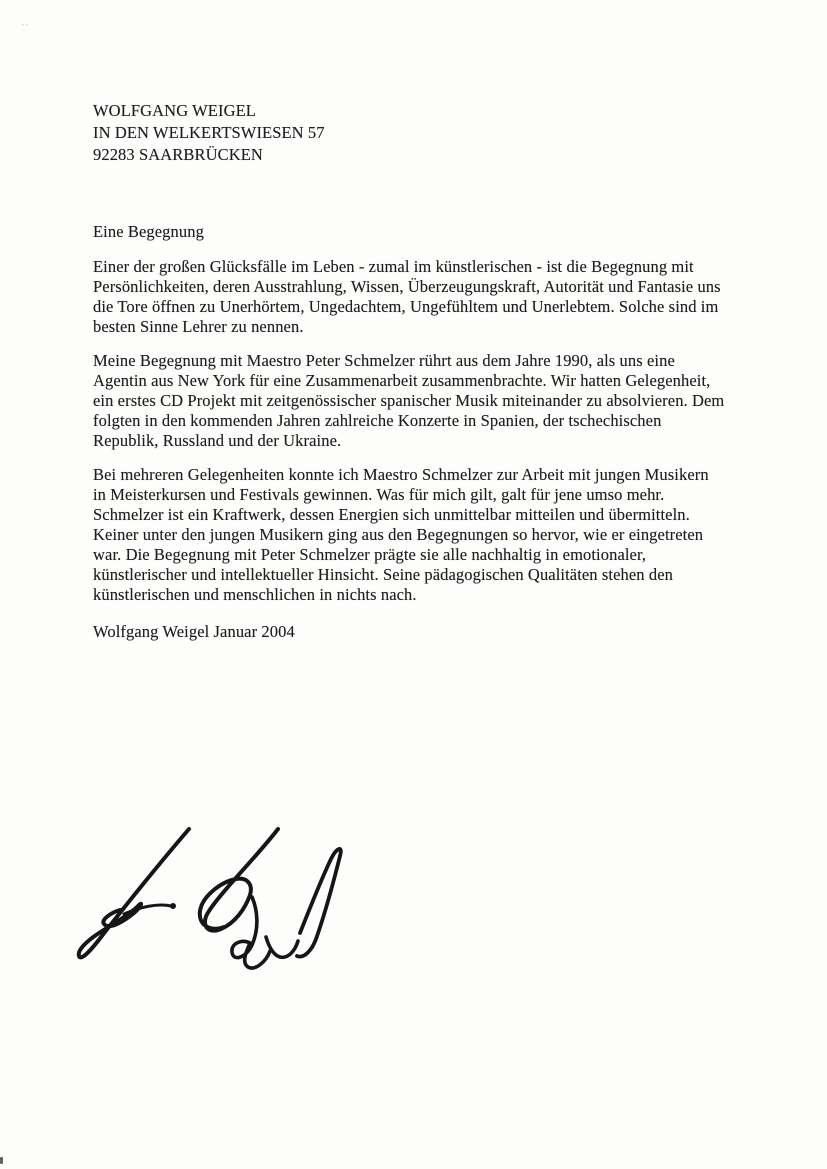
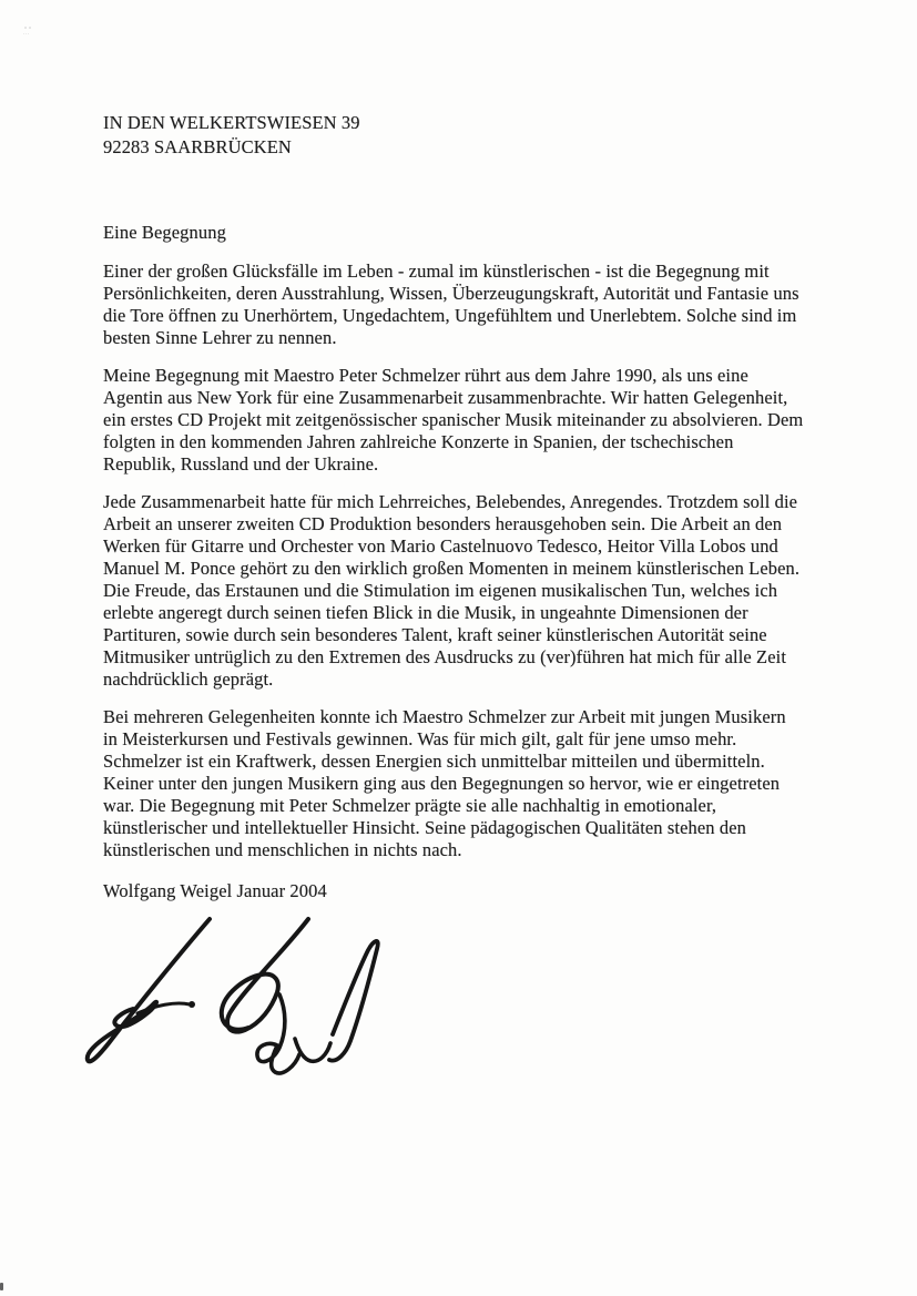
- WOLFGANG WEIGEL
- IN DEN WELKERTSWIESEN 57
+ IN DEN WELKERTSWIESEN 39
  92283 SAARBRÜCKEN
  Eine Begegnung
  Einer der großen Glücksfälle im Leben - zumal im künstlerischen - ist die Begegnung mit
  Persönlichkeiten, deren Ausstrahlung, Wissen, Überzeugungskraft, Autorität und Fantasie uns
  die Tore öffnen zu Unerhörtem, Ungedachtem, Ungefühltem und Unerlebtem. Solche sind im
  besten Sinne Lehrer zu nennen.
  Meine Begegnung mit Maestro Peter Schmelzer rührt aus dem Jahre 1990, als uns eine
  Agentin aus New York für eine Zusammenarbeit zusammenbrachte. Wir hatten Gelegenheit,
  ein erstes CD Projekt mit zeitgenössischer spanischer Musik miteinander zu absolvieren. Dem
  folgten in den kommenden Jahren zahlreiche Konzerte in Spanien, der tschechischen
  Republik, Russland und der Ukraine.
+ Jede Zusammenarbeit hatte für mich Lehrreiches, Belebendes, Anregendes. Trotzdem soll die
+ Arbeit an unserer zweiten CD Produktion besonders herausgehoben sein. Die Arbeit an den
+ Werken für Gitarre und Orchester von Mario Castelnuovo Tedesco, Heitor Villa Lobos und
+ Manuel M. Ponce gehört zu den wirklich großen Momenten in meinem künstlerischen Leben.
+ Die Freude, das Erstaunen und die Stimulation im eigenen musikalischen Tun, welches ich
+ erlebte angeregt durch seinen tiefen Blick in die Musik, in ungeahnte Dimensionen der
+ Partituren, sowie durch sein besonderes Talent, kraft seiner künstlerischen Autorität seine
+ Mitmusiker untrüglich zu den Extremen des Ausdrucks zu (ver)führen hat mich für alle Zeit
+ nachdrücklich geprägt.
  Bei mehreren Gelegenheiten konnte ich Maestro Schmelzer zur Arbeit mit jungen Musikern
  in Meisterkursen und Festivals gewinnen. Was für mich gilt, galt für jene umso mehr.
  Schmelzer ist ein Kraftwerk, dessen Energien sich unmittelbar mitteilen und übermitteln.
  Keiner unter den jungen Musikern ging aus den Begegnungen so hervor, wie er eingetreten
  war. Die Begegnung mit Peter Schmelzer prägte sie alle nachhaltig in emotionaler,
  künstlerischer und intellektueller Hinsicht. Seine pädagogischen Qualitäten stehen den
  künstlerischen und menschlichen in nichts nach.
  Wolfgang Weigel Januar 2004
